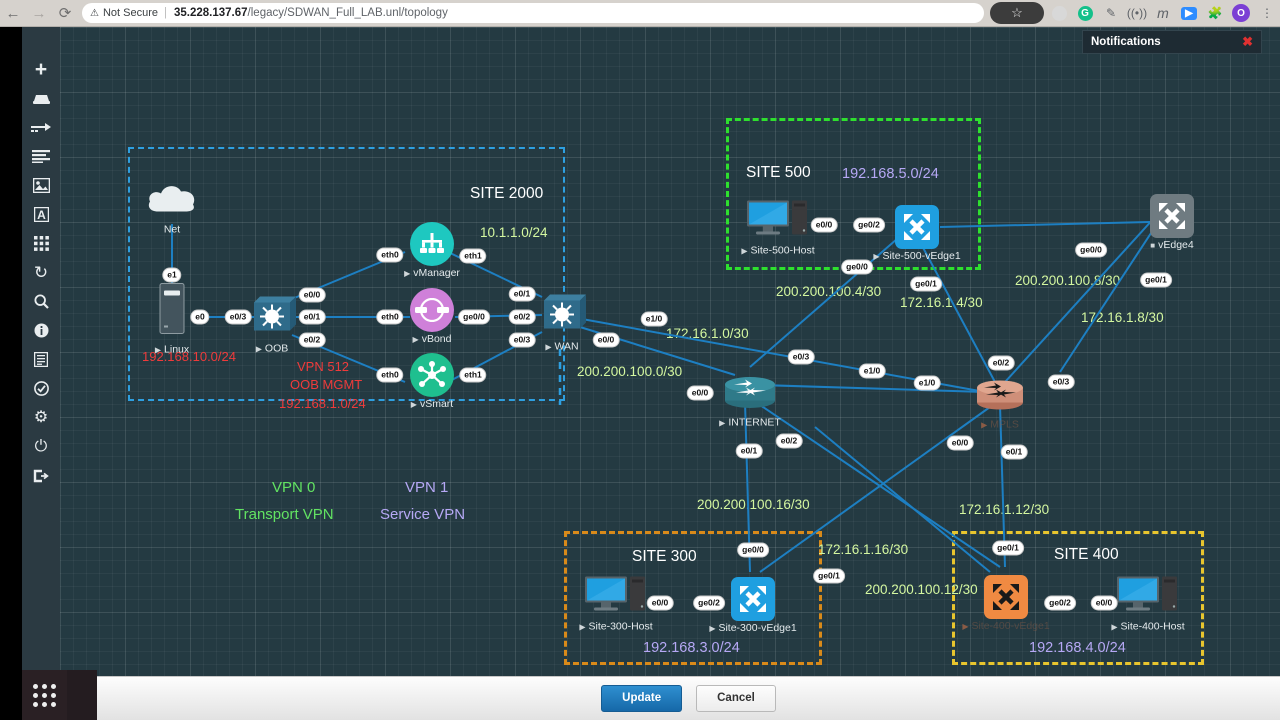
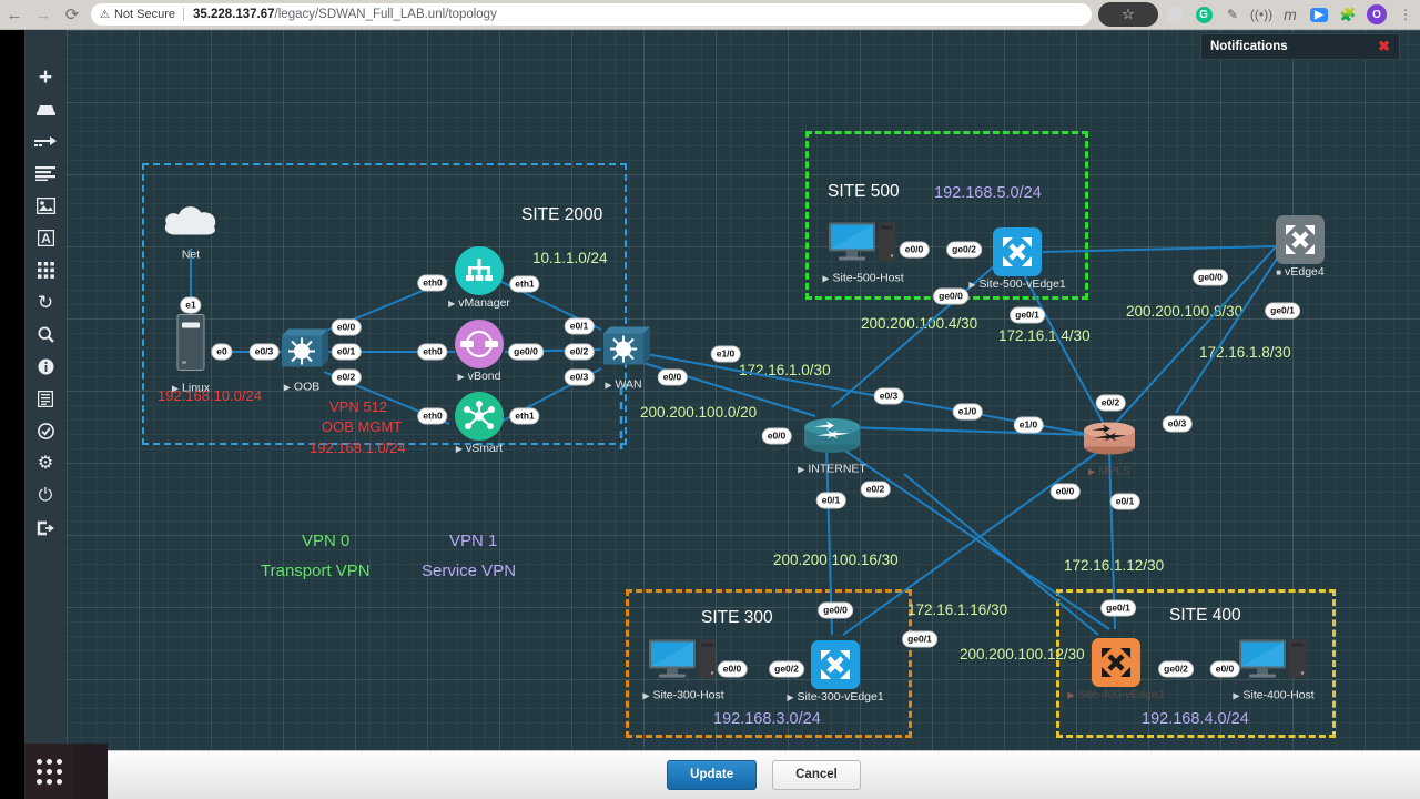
  ←
  →
  ⟳
  ⚠
  Not Secure
  |
  35.228.137.67
  /legacy/SDWAN_Full_LAB.unl/topology
  ☆
  G
  ✎
  ((•))
  m
  ▶
  🧩
  O
  ⋮
  +
  A
  ↻
  ⚙
  ⏻
  SITE 2000
  Net
  ▶
  Linux
  192.168.10.0/24
  ▶
  OOB
  ▶
  vManager
  ▶
  vBond
  ▶
  vSmart
  ▶
  WAN
  e1
  e0
  e0/3
  e0/0
  e0/1
  e0/2
  eth0
  eth1
  eth0
  ge0/0
  eth0
  eth1
  e0/1
  e0/2
  e0/3
  e0/0
  10.1.1.0/24
  VPN 512
  OOB MGMT
  192.168.1.0/24
  SITE 500
  192.168.5.0/24
  ▶
  Site-500-Host
  ▶
  Site-500-vEdge1
  e0/0
  ge0/2
  ge0/0
  ge0/1
  200.200.100.4/30
  172.16.1.4/30
  ■
  vEdge4
  ge0/0
  ge0/1
  200.200.100./30
  172.16.1.8/30
  ▶
  INTERNET
  e1/0
  e0/3
  e1/0
  e0/0
  e0/1
  e0/2
  172.16.1.0/30
- 200.200.100.0/30
+ 200.200.100.0/20
  ▶
  MPLS
  e1/0
  e0/2
  e0/3
  e0/0
  e0/1
  SITE 300
  ▶
  Site-300-Host
  ▶
  Site-300-vEdge1
  e0/0
  ge0/2
  ge0/0
  ge0/1
  192.168.3.0/24
  200.200100.16/30
  172.16.1.16/30
  SITE 400
  ▶
  Site-400-vEdge1
  ▶
  Site-400-Host
  ge0/1
  ge0/2
  e0/0
  192.168.4.0/24
  200.200.100.12/30
  172.16.1.12/30
  VPN 0
  Transport VPN
  VPN 1
  Service VPN
  Notifications
  ✖
  Update
  Cancel
